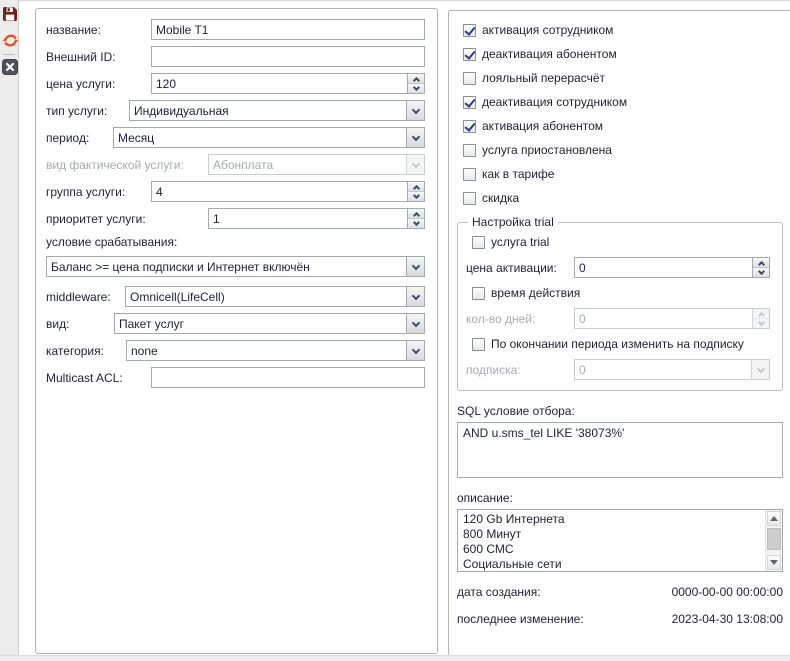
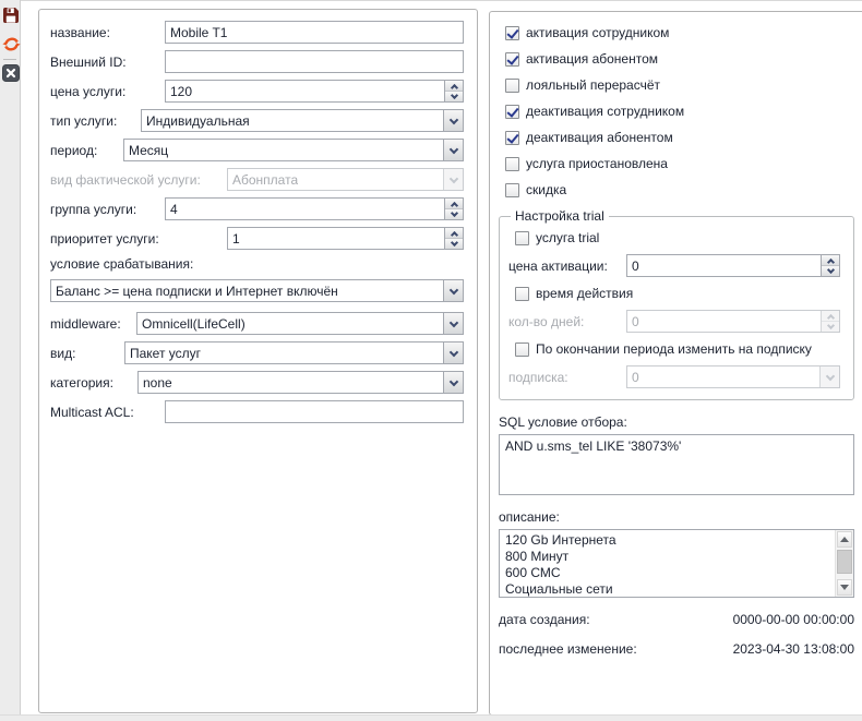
  название:
  Mobile T1
  Внешний ID:
  цена услуги:
  120
  тип услуги:
  Индивидуальная
  период:
  Месяц
  вид фактической услуги:
  Абонплата
  группа услуги:
  4
  приоритет услуги:
  1
  условие срабатывания:
  Баланс >= цена подписки и Интернет включён
  middleware:
  Omnicell(LifeCell)
  вид:
  Пакет услуг
  категория:
  none
  Multicast ACL:
  активация сотрудником
- деактивация абонентом
+ активация абонентом
  лояльный перерасчёт
  деактивация сотрудником
- активация абонентом
+ деактивация абонентом
  услуга приостановлена
- как в тарифе
  скидка
  Настройка trial
  услуга trial
  цена активации:
  0
  время действия
  кол-во дней:
  0
  По окончании периода изменить на подписку
  подписка:
  0
  SQL условие отбора:
  AND u.sms_tel LIKE '38073%'
  описание:
  120 Gb Интернета
  800 Минут
  600 СМС
  Социальные сети
  дата создания:
  0000-00-00 00:00:00
  последнее изменение:
  2023-04-30 13:08:00
